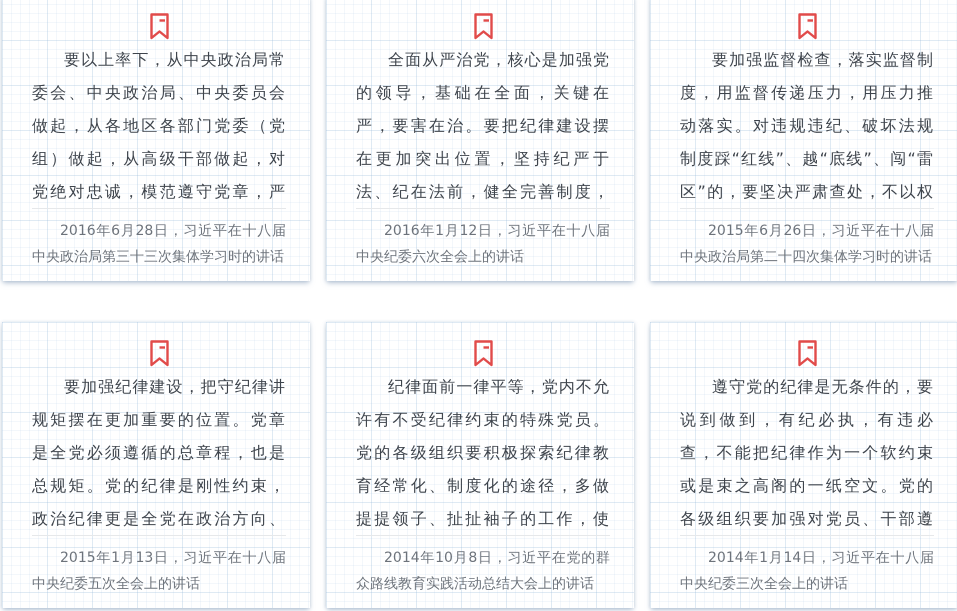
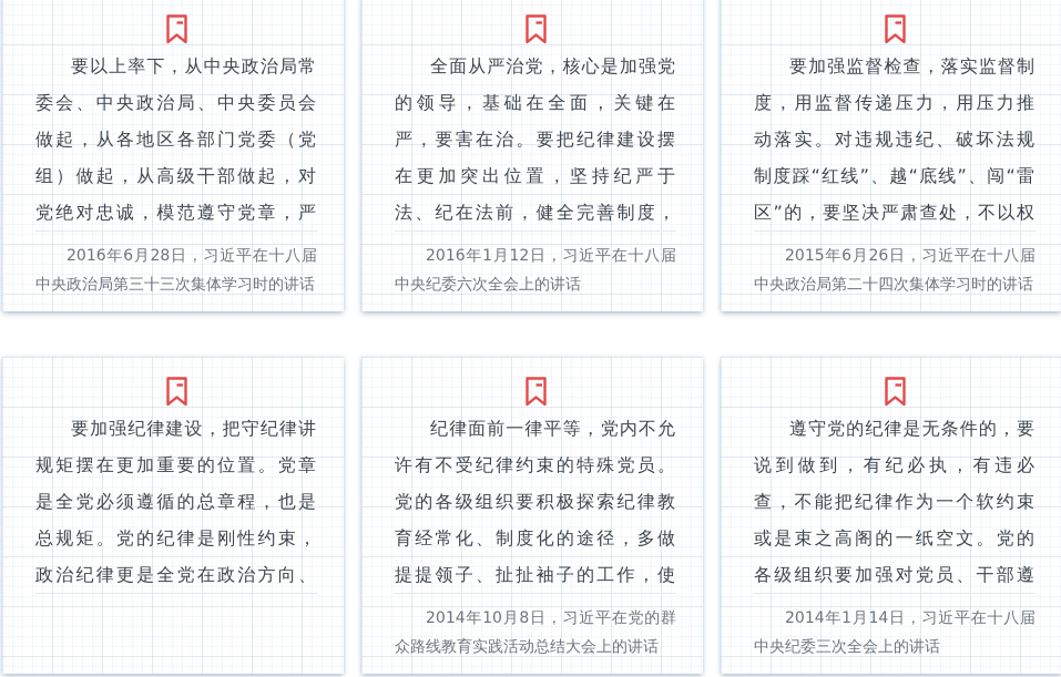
  要以上率下，从中央政治局常委会、中央政治局、中央委员会做起，从各地区各部门党委（党组）做起，从高级干部做起，对党绝对忠诚，模范遵守党章，严
  2016年6月28日，习近平在十八届中央政治局第三十三次集体学习时的讲话
  全面从严治党，核心是加强党的领导，基础在全面，关键在严，要害在治。要把纪律建设摆在更加突出位置，坚持纪严于法、纪在法前，健全完善制度，
  2016年1月12日，习近平在十八届中央纪委六次全会上的讲话
  要加强监督检查，落实监督制度，用监督传递压力，用压力推动落实。对违规违纪、破坏法规制度踩“红线”、越“底线”、闯“雷区”的，要坚决严肃查处，不以权
  2015年6月26日，习近平在十八届中央政治局第二十四次集体学习时的讲话
  要加强纪律建设，把守纪律讲规矩摆在更加重要的位置。党章是全党必须遵循的总章程，也是总规矩。党的纪律是刚性约束，政治纪律更是全党在政治方向、
- 2015年1月13日，习近平在十八届中央纪委五次全会上的讲话
  纪律面前一律平等，党内不允许有不受纪律约束的特殊党员。党的各级组织要积极探索纪律教育经常化、制度化的途径，多做提提领子、扯扯袖子的工作，使
  2014年10月8日，习近平在党的群众路线教育实践活动总结大会上的讲话
  遵守党的纪律是无条件的，要说到做到，有纪必执，有违必查，不能把纪律作为一个软约束或是束之高阁的一纸空文。党的各级组织要加强对党员、干部遵
  2014年1月14日，习近平在十八届中央纪委三次全会上的讲话
